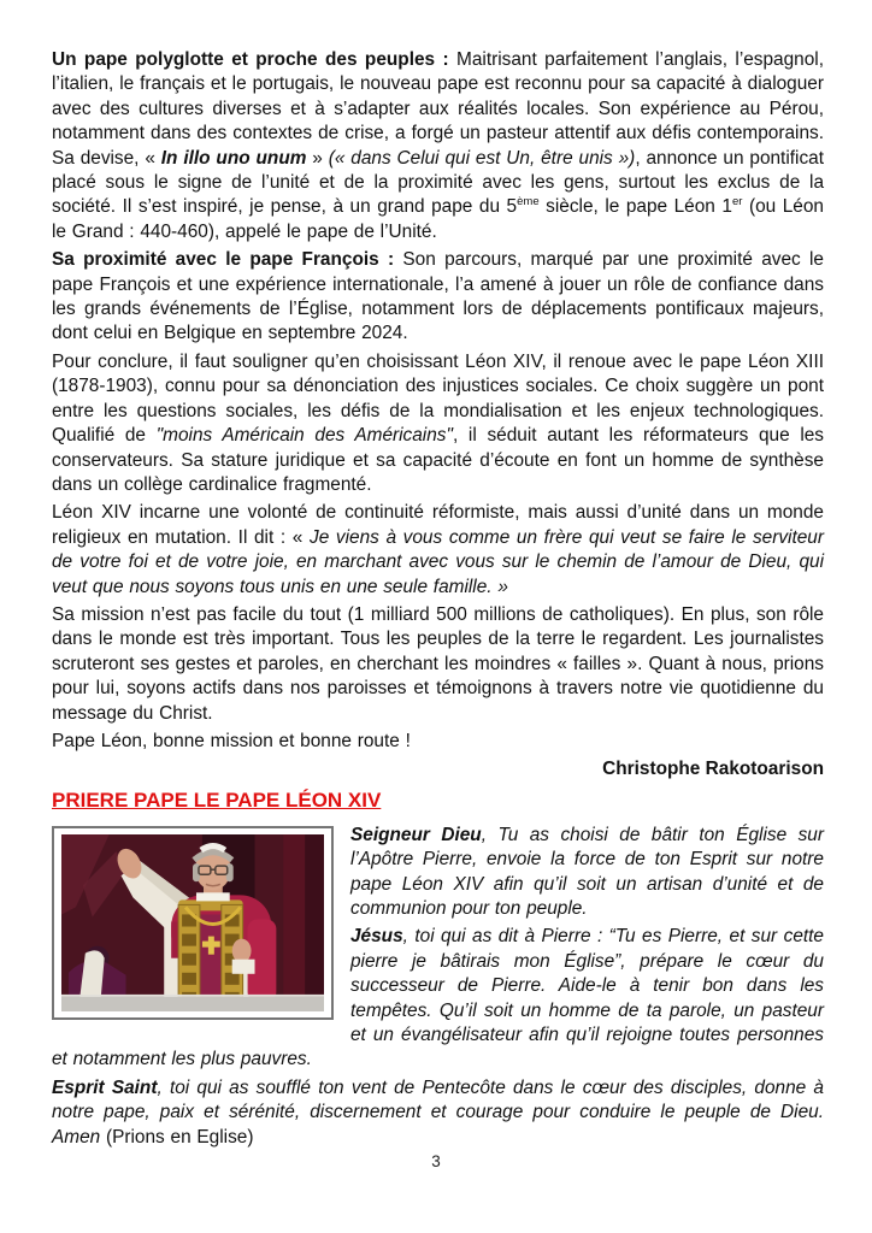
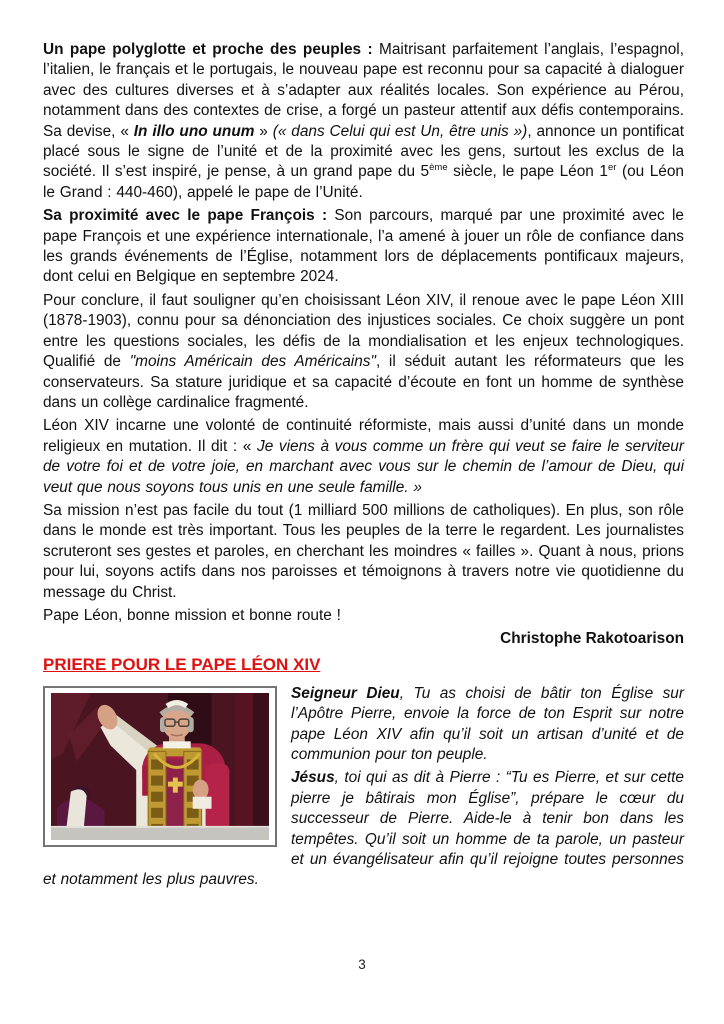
  Un pape polyglotte et proche des peuples : Maitrisant parfaitement l’anglais, l’espagnol, l’italien, le français et le portugais, le nouveau pape est reconnu pour sa capacité à dialoguer avec des cultures diverses et à s’adapter aux réalités locales. Son expérience au Pérou, notamment dans des contextes de crise, a forgé un pasteur attentif aux défis contemporains. Sa devise, « In illo uno unum » (« dans Celui qui est Un, être unis »), annonce un pontificat placé sous le signe de l’unité et de la proximité avec les gens, surtout les exclus de la société. Il s’est inspiré, je pense, à un grand pape du 5ème siècle, le pape Léon 1er (ou Léon le Grand : 440-460), appelé le pape de l’Unité.
  Sa proximité avec le pape François : Son parcours, marqué par une proximité avec le pape François et une expérience internationale, l’a amené à jouer un rôle de confiance dans les grands événements de l’Église, notamment lors de déplacements pontificaux majeurs, dont celui en Belgique en septembre 2024.
  Pour conclure, il faut souligner qu’en choisissant Léon XIV, il renoue avec le pape Léon XIII (1878-1903), connu pour sa dénonciation des injustices sociales. Ce choix suggère un pont entre les questions sociales, les défis de la mondialisation et les enjeux technologiques. Qualifié de "moins Américain des Américains", il séduit autant les réformateurs que les conservateurs. Sa stature juridique et sa capacité d’écoute en font un homme de synthèse dans un collège cardinalice fragmenté.
  Léon XIV incarne une volonté de continuité réformiste, mais aussi d’unité dans un monde religieux en mutation. Il dit : « Je viens à vous comme un frère qui veut se faire le serviteur de votre foi et de votre joie, en marchant avec vous sur le chemin de l’amour de Dieu, qui veut que nous soyons tous unis en une seule famille. »
  Sa mission n’est pas facile du tout (1 milliard 500 millions de catholiques). En plus, son rôle dans le monde est très important. Tous les peuples de la terre le regardent. Les journalistes scruteront ses gestes et paroles, en cherchant les moindres « failles ». Quant à nous, prions pour lui, soyons actifs dans nos paroisses et témoignons à travers notre vie quotidienne du message du Christ.
  Pape Léon, bonne mission et bonne route !
  Christophe Rakotoarison
- PRIERE PAPE LE PAPE LÉON XIV
+ PRIERE POUR LE PAPE LÉON XIV
  Seigneur Dieu, Tu as choisi de bâtir ton Église sur l’Apôtre Pierre, envoie la force de ton Esprit sur notre pape Léon XIV afin qu’il soit un artisan d’unité et de communion pour ton peuple.
  Jésus, toi qui as dit à Pierre : “Tu es Pierre, et sur cette pierre je bâtirais mon Église”, prépare le cœur du successeur de Pierre. Aide-le à tenir bon dans les tempêtes. Qu’il soit un homme de ta parole, un pasteur et un évangélisateur afin qu’il rejoigne toutes personnes et notamment les plus pauvres.
- Esprit Saint, toi qui as soufflé ton vent de Pentecôte dans le cœur des disciples, donne à notre pape, paix et sérénité, discernement et courage pour conduire le peuple de Dieu. Amen (Prions en Eglise)
  3
